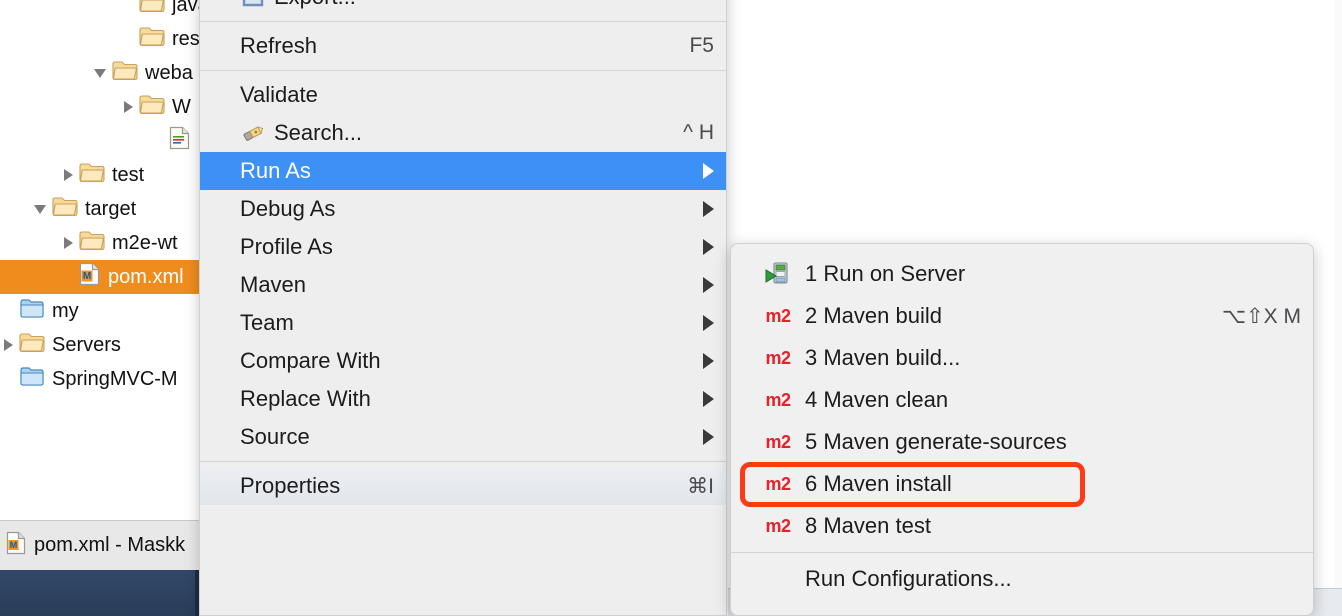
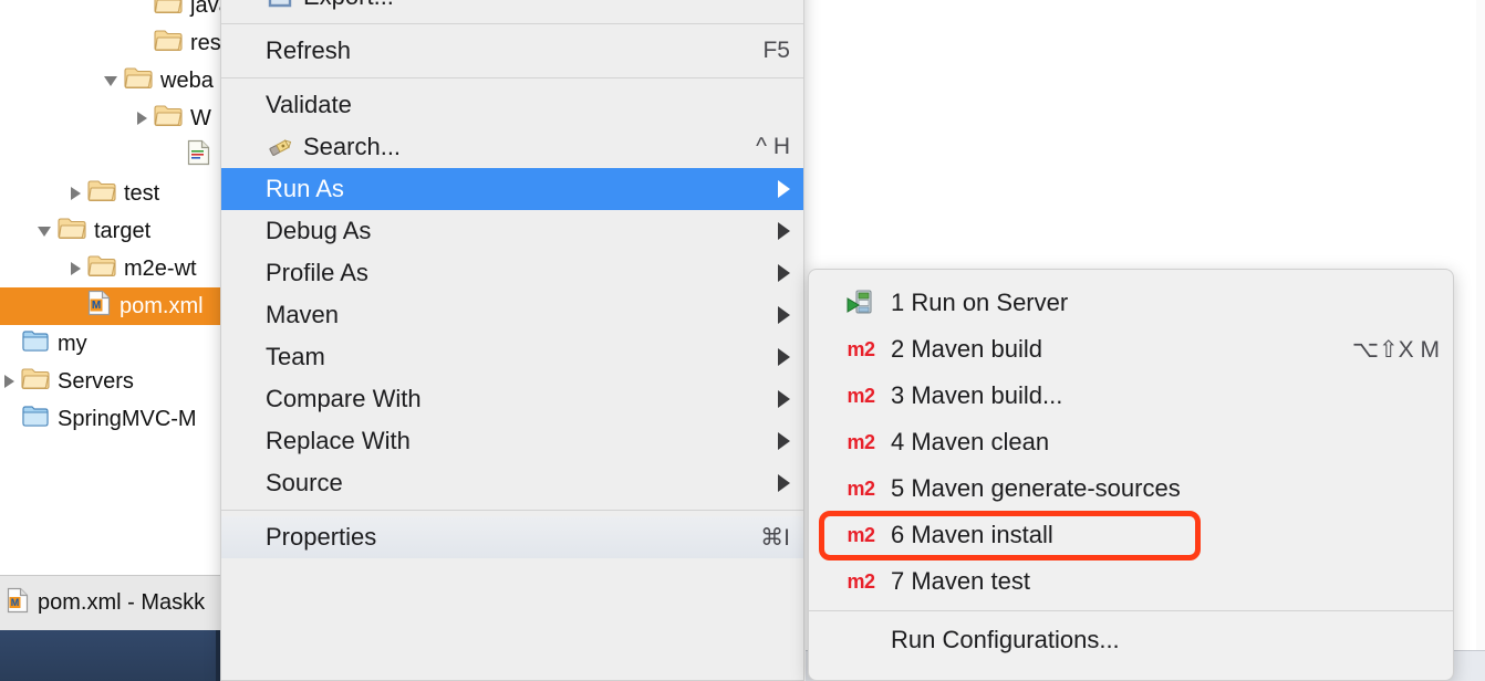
  jav
  res
  weba
  W
  test
  target
  m2e-wt
  M
  pom.xml
  my
  Servers
  SpringMVC-M
  M
  pom.xml - Maskk
  Refresh
  F5
  Validate
  Search...
  ^ H
  Run As
  Debug As
  Profile As
  Maven
  Team
  Compare With
  Replace With
  Source
  Properties
  ⌘I
  1 Run on Server
  m2
  2 Maven build
  ⌥⇧X M
  m2
  3 Maven build...
  m2
  4 Maven clean
  m2
  5 Maven generate-sources
  m2
  6 Maven install
  m2
- 8 Maven test
+ 7 Maven test
  Run Configurations...
